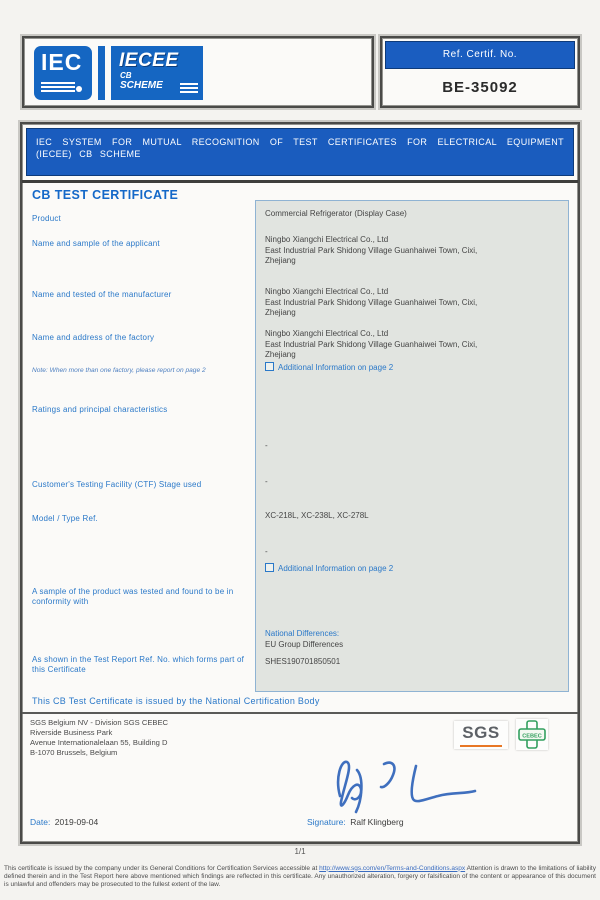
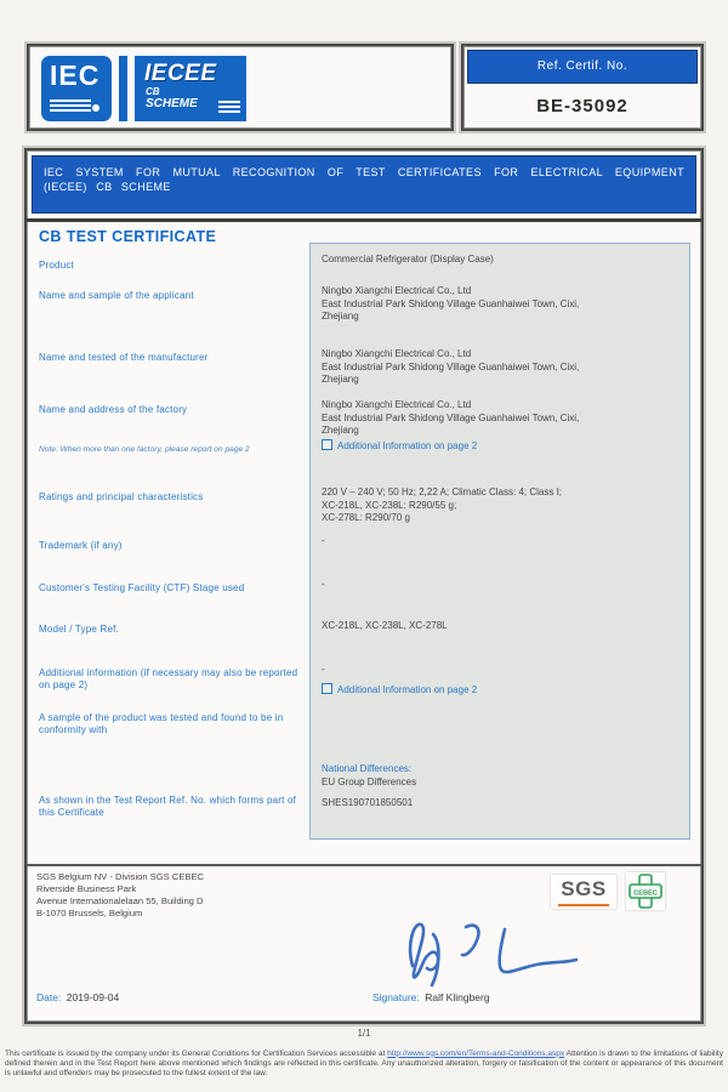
  IEC
  IECEE
  CB
  SCHEME
  Ref. Certif. No.
  BE-35092
  IEC SYSTEM FOR MUTUAL RECOGNITION OF TEST CERTIFICATES FOR ELECTRICAL EQUIPMENT (IECEE) CB SCHEME
  CB TEST CERTIFICATE
  Product
  Name and sample of the applicant
  Name and tested of the manufacturer
  Name and address of the factory
  Ratings and principal characteristics
+ Trademark (if any)
  Customer's Testing Facility (CTF) Stage used
  Model / Type Ref.
+ Additional information (if necessary may also be reported on page 2)
  A sample of the product was tested and found to be in conformity with
  As shown in the Test Report Ref. No. which forms part of this Certificate
  Commercial Refrigerator (Display Case)
  Ningbo Xiangchi Electrical Co., Ltd
  East Industrial Park Shidong Village Guanhaiwei Town, Cixi,
  Zhejiang
  Ningbo Xiangchi Electrical Co., Ltd
  East Industrial Park Shidong Village Guanhaiwei Town, Cixi,
  Zhejiang
  Ningbo Xiangchi Electrical Co., Ltd
  East Industrial Park Shidong Village Guanhaiwei Town, Cixi,
  Zhejiang
  Additional Information on page 2
+ 220 V – 240 V; 50 Hz; 2,22 A; Climatic Class: 4; Class I;
+ XC-218L, XC-238L: R290/55 g;
+ XC-278L: R290/70 g
  -
  -
  XC-218L, XC-238L, XC-278L
  -
  Additional Information on page 2
  National Differences:
  EU Group Differences
  SHES190701850501
- This CB Test Certificate is issued by the National Certification Body
  SGS Belgium NV - Division SGS CEBEC
  Riverside Business Park
  Avenue Internationalelaan 55, Building D
  B-1070 Brussels, Belgium
  SGS
  Date: 2019-09-04
  Signature: Ralf Klingberg
  1/1
